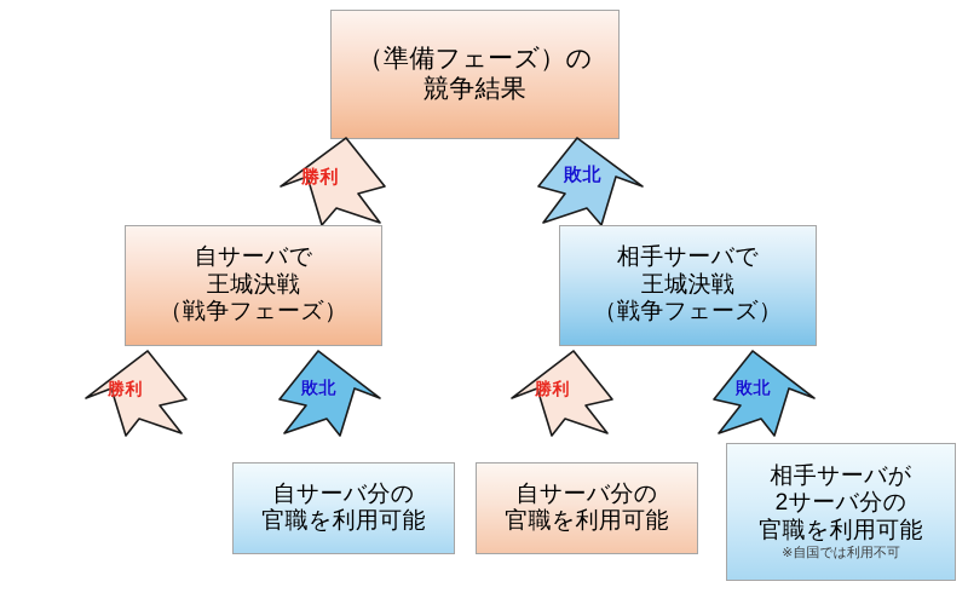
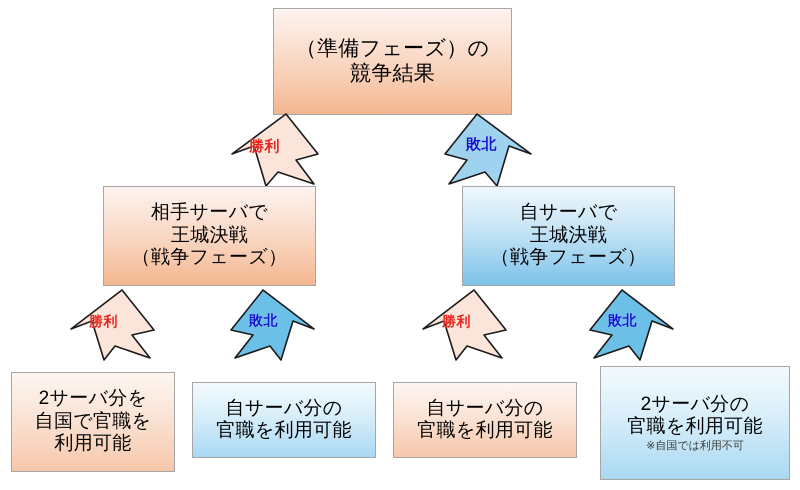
  （準備フェーズ）の
  競争結果
  勝利
  敗北
- 自サーバで
+ 相手サーバで
  王城決戦
  （戦争フェーズ）
- 相手サーバで
+ 自サーバで
  王城決戦
  （戦争フェーズ）
  勝利
  敗北
  勝利
  敗北
+ 2サーバ分を
+ 自国で官職を
+ 利用可能
  自サーバ分の
  官職を利用可能
  自サーバ分の
  官職を利用可能
- 相手サーバが
  2サーバ分の
  官職を利用可能
  ※自国では利用不可
